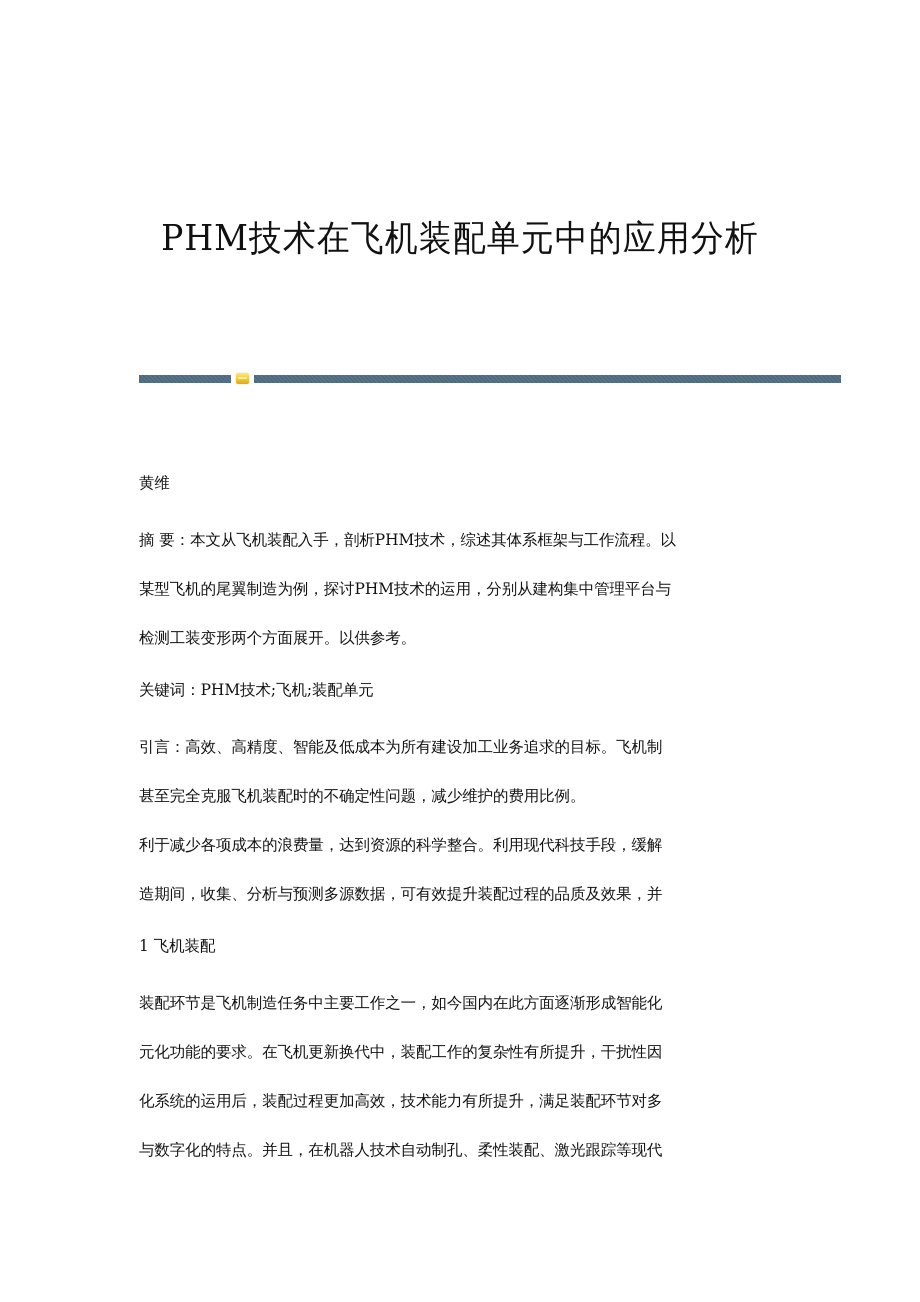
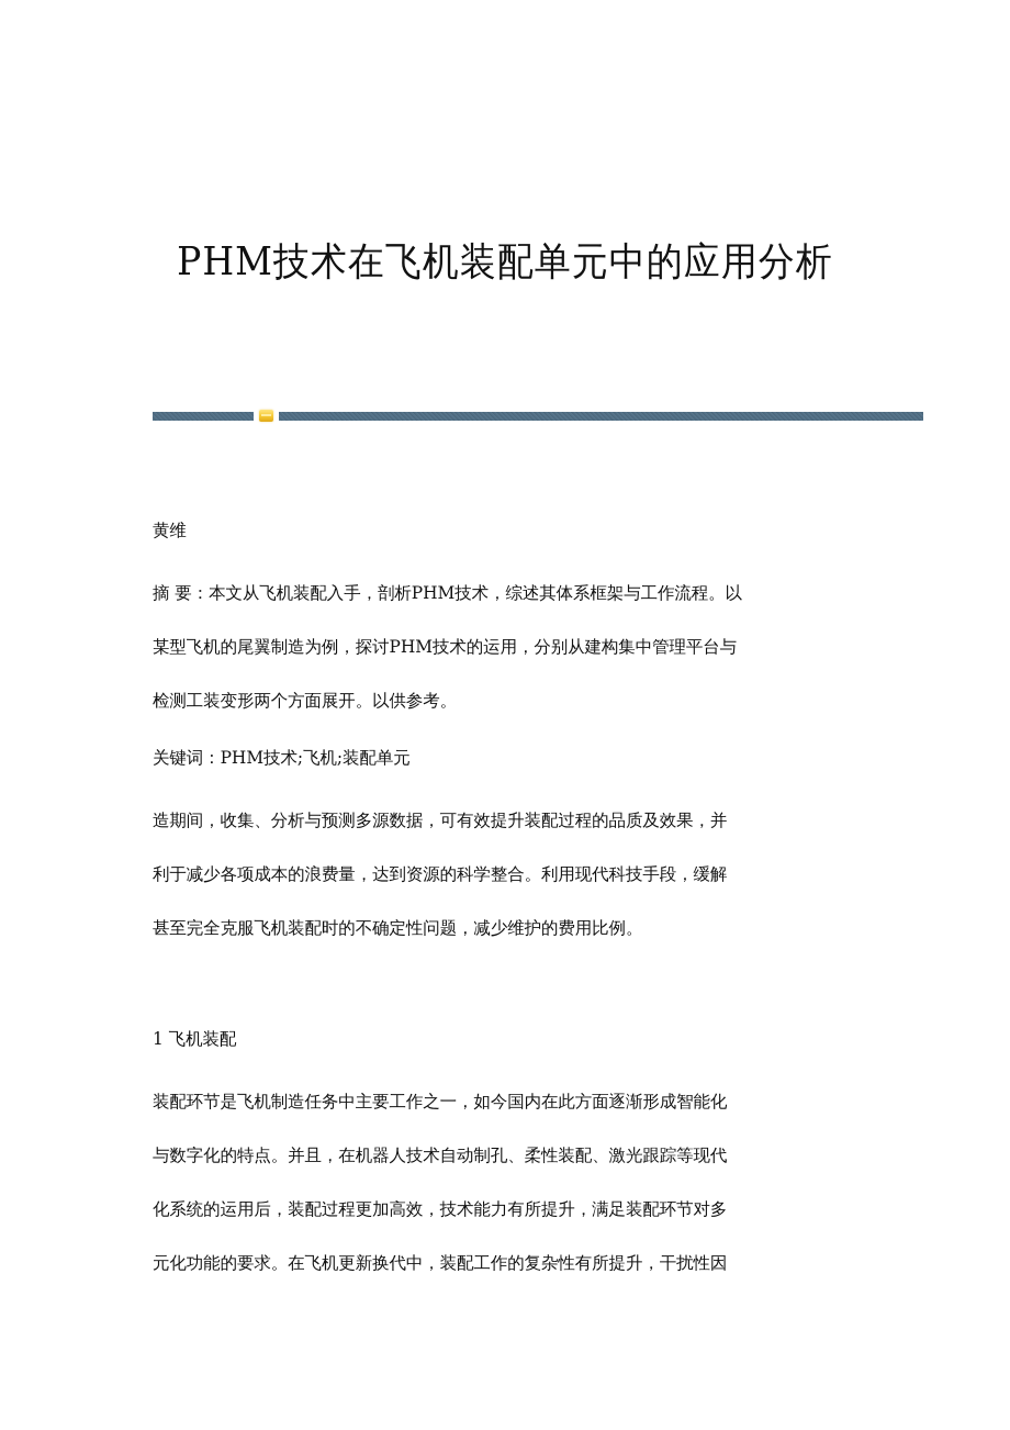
  PHM技术在飞机装配单元中的应用分析
  黄维
  摘 要：本文从飞机装配入手，剖析PHM技术，综述其体系框架与工作流程。以
  某型飞机的尾翼制造为例，探讨PHM技术的运用，分别从建构集中管理平台与
  检测工装变形两个方面展开。以供参考。
  关键词：PHM技术;飞机;装配单元
- 引言：高效、高精度、智能及低成本为所有建设加工业务追求的目标。飞机制
- 甚至完全克服飞机装配时的不确定性问题，减少维护的费用比例。
+ 造期间，收集、分析与预测多源数据，可有效提升装配过程的品质及效果，并
  利于减少各项成本的浪费量，达到资源的科学整合。利用现代科技手段，缓解
- 造期间，收集、分析与预测多源数据，可有效提升装配过程的品质及效果，并
+ 甚至完全克服飞机装配时的不确定性问题，减少维护的费用比例。
  1 飞机装配
  装配环节是飞机制造任务中主要工作之一，如今国内在此方面逐渐形成智能化
- 元化功能的要求。在飞机更新换代中，装配工作的复杂性有所提升，干扰性因
+ 与数字化的特点。并且，在机器人技术自动制孔、柔性装配、激光跟踪等现代
  化系统的运用后，装配过程更加高效，技术能力有所提升，满足装配环节对多
- 与数字化的特点。并且，在机器人技术自动制孔、柔性装配、激光跟踪等现代
+ 元化功能的要求。在飞机更新换代中，装配工作的复杂性有所提升，干扰性因
